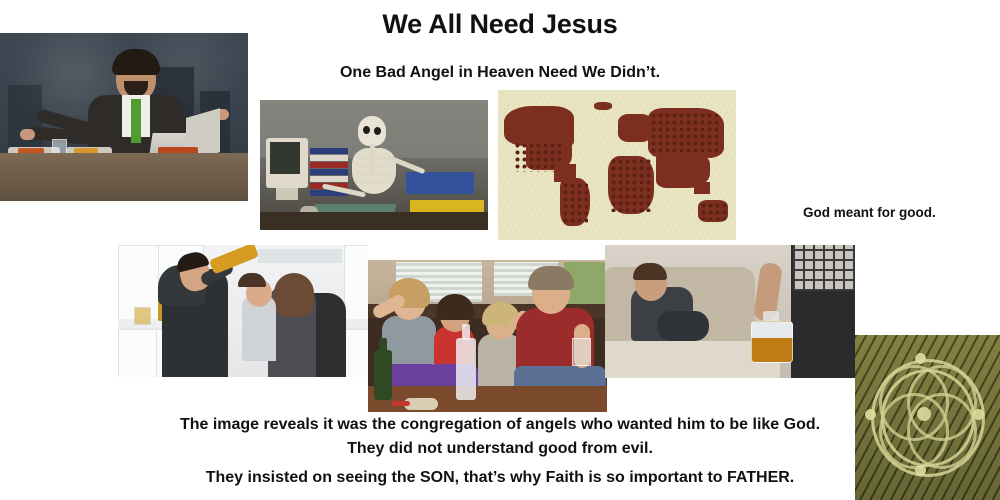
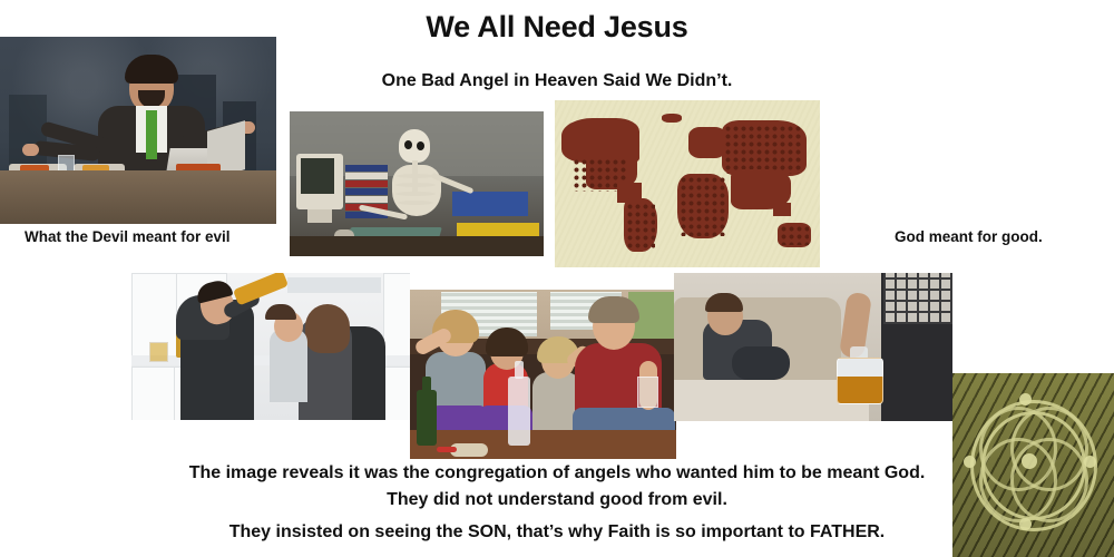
  We All Need Jesus
- One Bad Angel in Heaven Need We Didn’t.
+ One Bad Angel in Heaven Said We Didn’t.
+ What the Devil meant for evil
  God meant for good.
- The image reveals it was the congregation of angels who wanted him to be like God.
+ The image reveals it was the congregation of angels who wanted him to be meant God.
  They did not understand good from evil.
  They insisted on seeing the SON, that’s why Faith is so important to FATHER.
